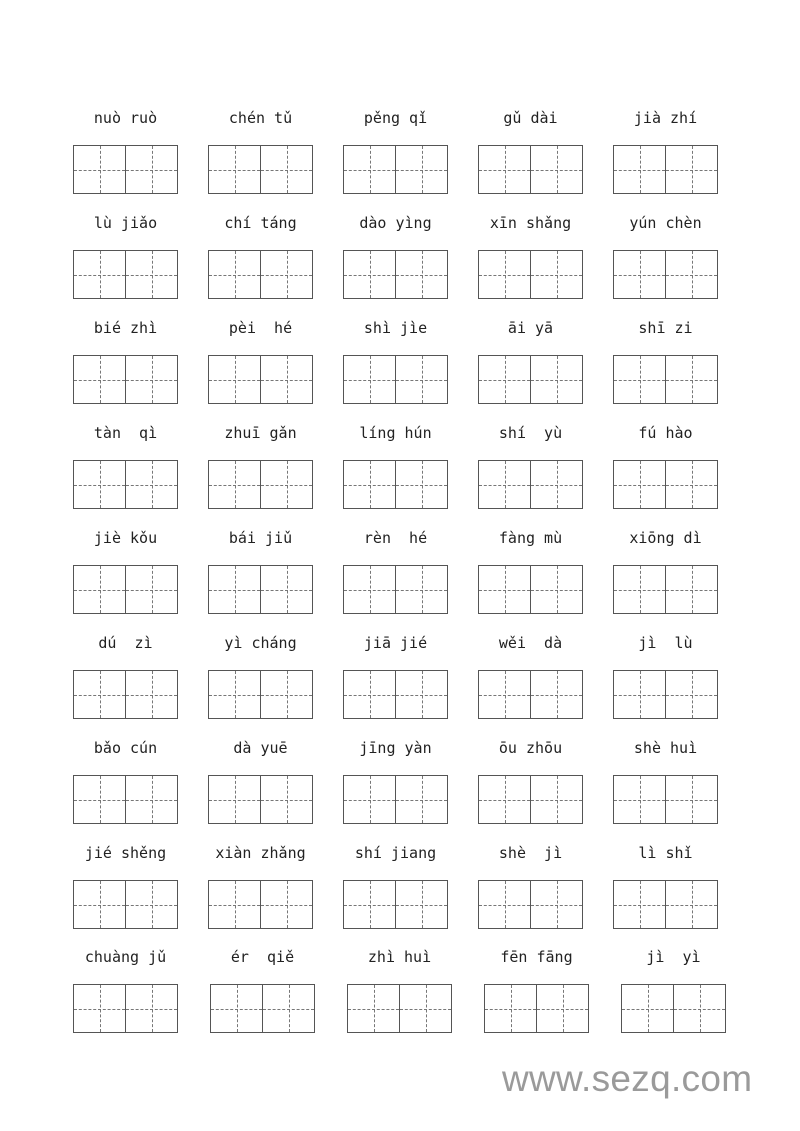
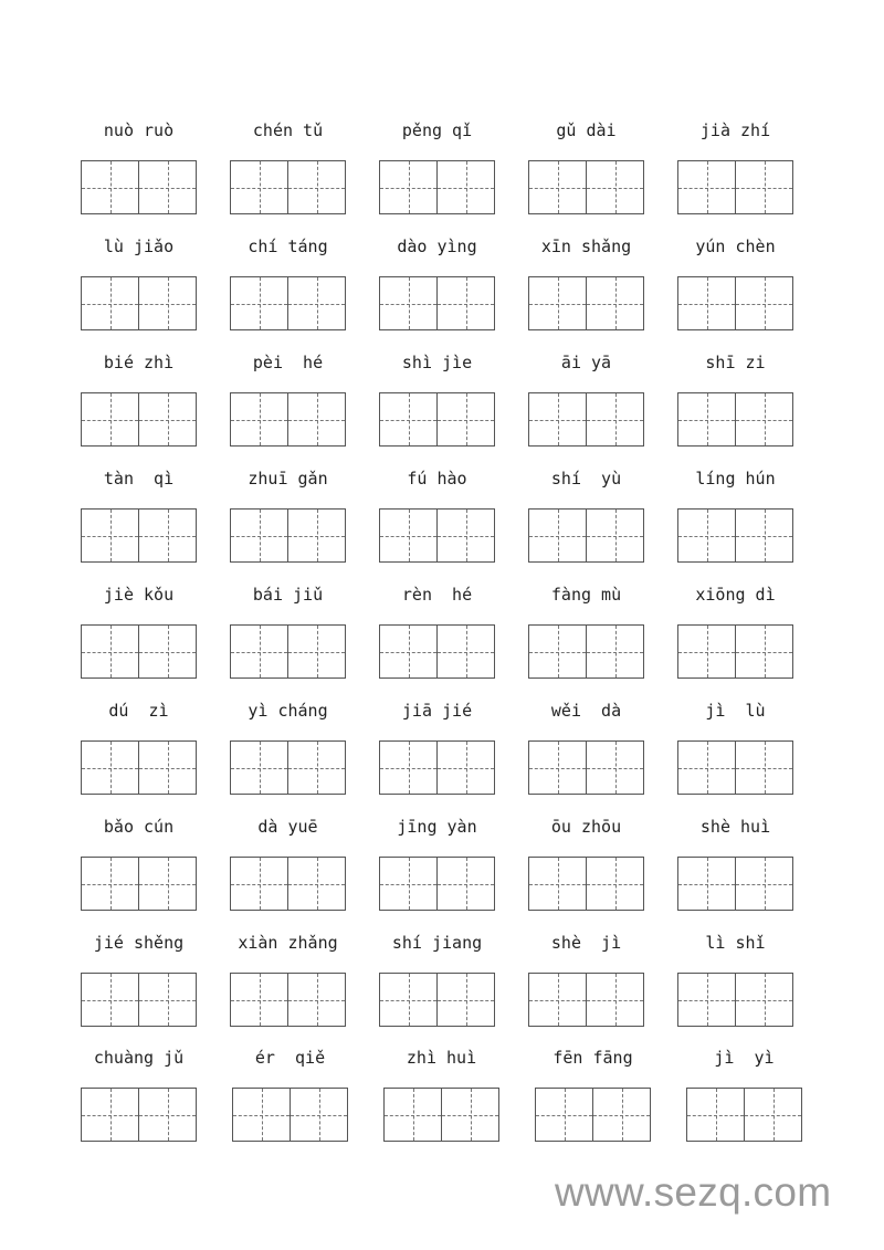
  nuò ruò
  chén tǔ
  pěng qǐ
  gǔ dài
  jià zhí
  lù jiǎo
  chí táng
  dào yìng
  xīn shǎng
  yún chèn
  bié zhì
  pèi hé
  shì jìe
  āi yā
  shī zi
  tàn qì
  zhuī gǎn
- líng hún
+ fú hào
  shí yù
- fú hào
+ líng hún
  jiè kǒu
  bái jiǔ
  rèn hé
  fàng mù
  xiōng dì
  dú zì
  yì cháng
  jiā jié
  wěi dà
  jì lù
  bǎo cún
  dà yuē
  jīng yàn
  ōu zhōu
  shè huì
  jié shěng
  xiàn zhǎng
  shí jiang
  shè jì
  lì shǐ
  chuàng jǔ
  ér qiě
  zhì huì
  fēn fāng
  jì yì
  www.sezq.com
